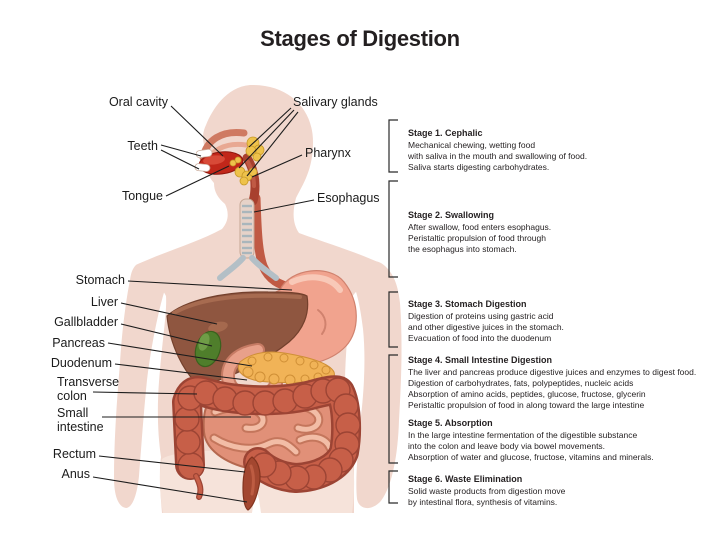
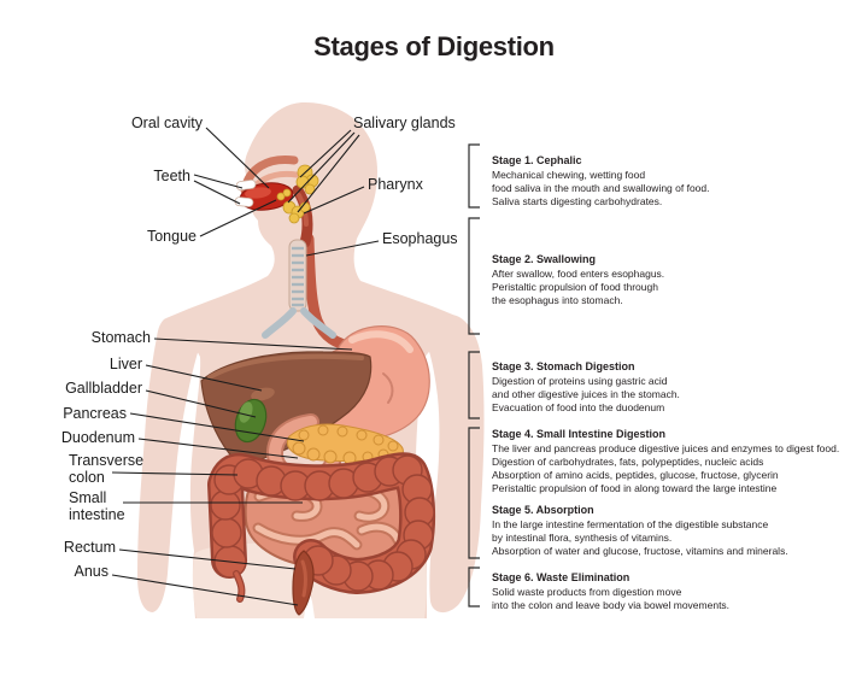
  Stages of Digestion
  Oral cavity
  Salivary glands
  Teeth
  Pharynx
  Tongue
  Esophagus
  Stomach
  Liver
  Gallbladder
  Pancreas
  Duodenum
  Transverse colon
  Small intestine
  Rectum
  Anus
  Stage 1. Cephalic
  Mechanical chewing, wetting food
- with saliva in the mouth and swallowing of food.
+ food saliva in the mouth and swallowing of food.
  Saliva starts digesting carbohydrates.
  Stage 2. Swallowing
  After swallow, food enters esophagus.
  Peristaltic propulsion of food through
  the esophagus into stomach.
  Stage 3. Stomach Digestion
  Digestion of proteins using gastric acid
  and other digestive juices in the stomach.
  Evacuation of food into the duodenum
  Stage 4. Small Intestine Digestion
  The liver and pancreas produce digestive juices and enzymes to digest food.
  Digestion of carbohydrates, fats, polypeptides, nucleic acids
  Absorption of amino acids, peptides, glucose, fructose, glycerin
  Peristaltic propulsion of food in along toward the large intestine
  Stage 5. Absorption
  In the large intestine fermentation of the digestible substance
- into the colon and leave body via bowel movements.
+ by intestinal flora, synthesis of vitamins.
  Absorption of water and glucose, fructose, vitamins and minerals.
  Stage 6. Waste Elimination
  Solid waste products from digestion move
- by intestinal flora, synthesis of vitamins.
+ into the colon and leave body via bowel movements.
